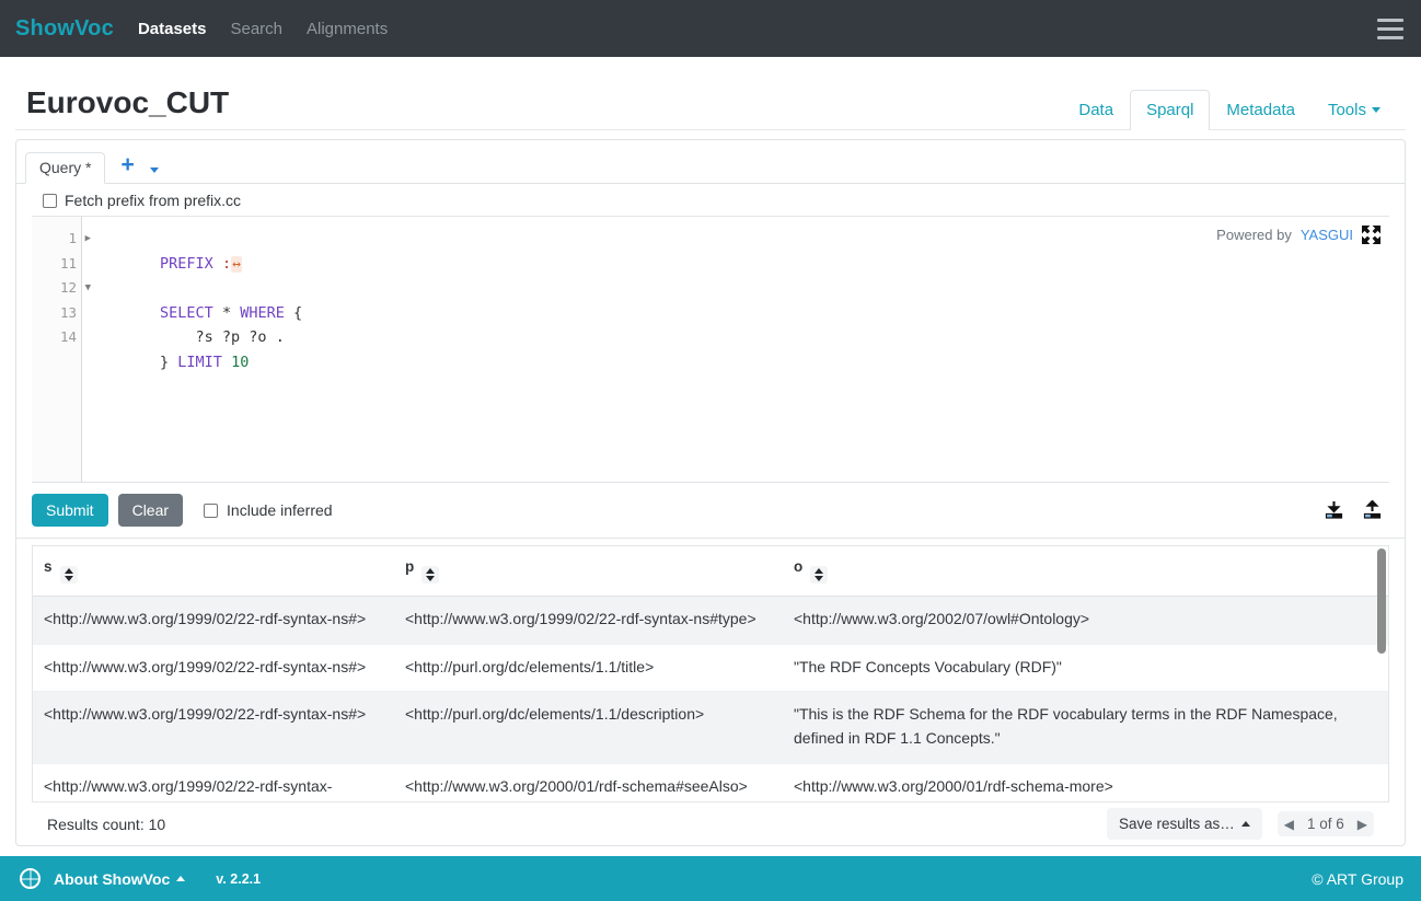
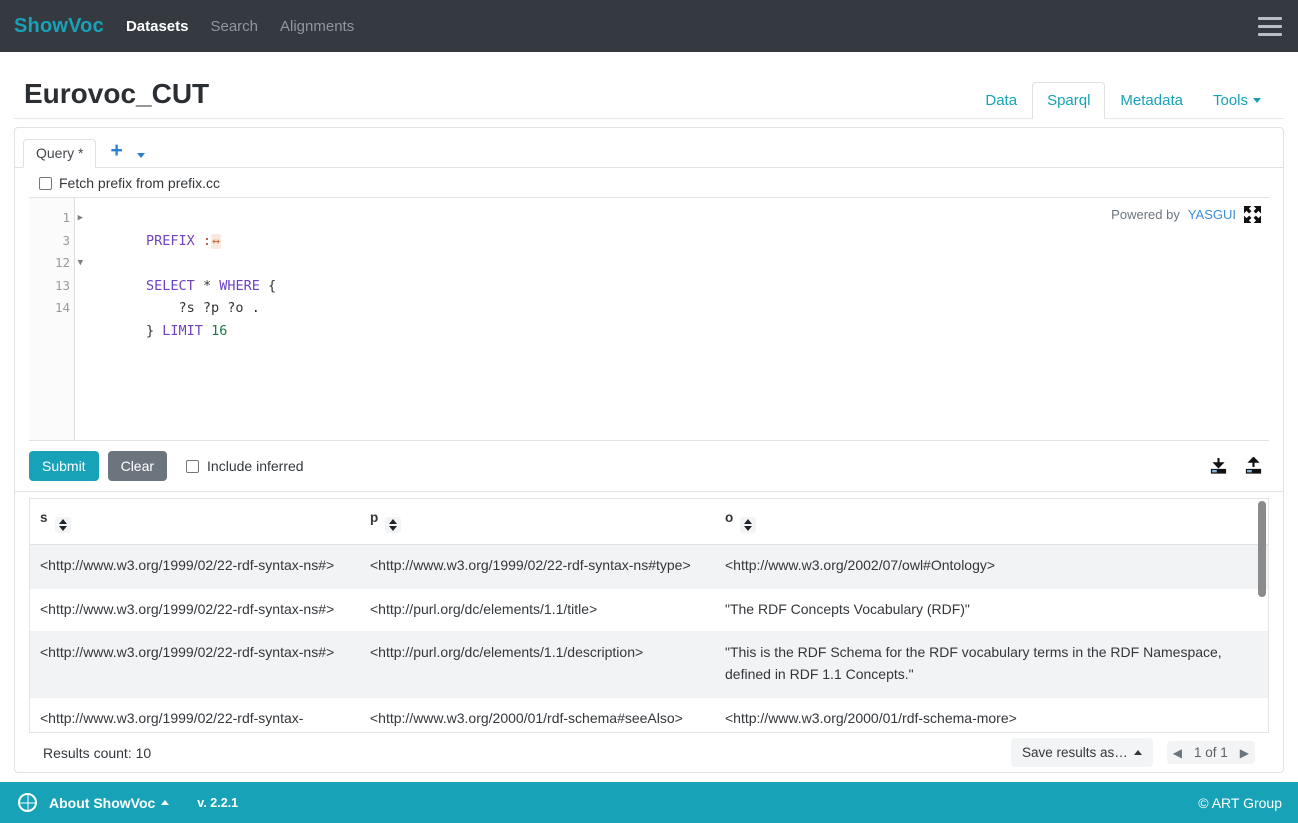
  ShowVoc
  Datasets
  Search
  Alignments
  Eurovoc_CUT
  Data
  Sparql
  Metadata
  Tools
  Query *
  +
  Fetch prefix from prefix.cc
  1
  ▶
- 11
+ 3
  12
  ▼
  13
  14
  PREFIX :↔
  SELECT * WHERE {
  ?s ?p ?o .
- } LIMIT 10
+ } LIMIT 16
  Powered by
  YASGUI
  Submit
  Clear
  Include inferred
  s	p	o
  <http://www.w3.org/1999/02/22-rdf-syntax-ns#>	<http://www.w3.org/1999/02/22-rdf-syntax-ns#type>	<http://www.w3.org/2002/07/owl#Ontology>
  <http://www.w3.org/1999/02/22-rdf-syntax-ns#>	<http://purl.org/dc/elements/1.1/title>	"The RDF Concepts Vocabulary (RDF)"
  <http://www.w3.org/1999/02/22-rdf-syntax-ns#>	<http://purl.org/dc/elements/1.1/description>	"This is the RDF Schema for the RDF vocabulary terms in the RDF Namespace, defined in RDF 1.1 Concepts."
  <http://www.w3.org/1999/02/22-rdf-syntax-	<http://www.w3.org/2000/01/rdf-schema#seeAlso>	<http://www.w3.org/2000/01/rdf-schema-more>
  Results count: 10
  Save results as…
  ◀
- 1 of 6
+ 1 of 1
  ▶
  About ShowVoc
  v. 2.2.1
  © ART Group
